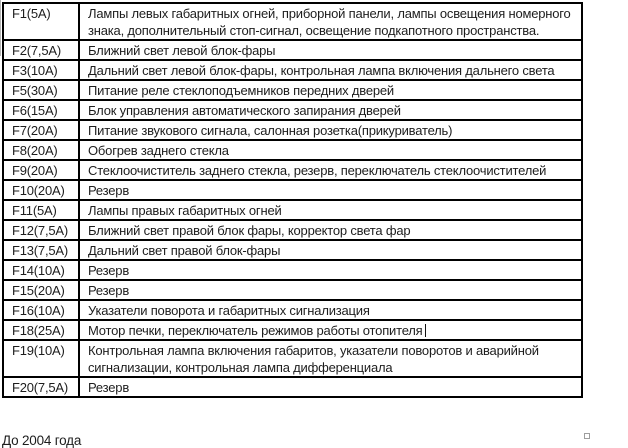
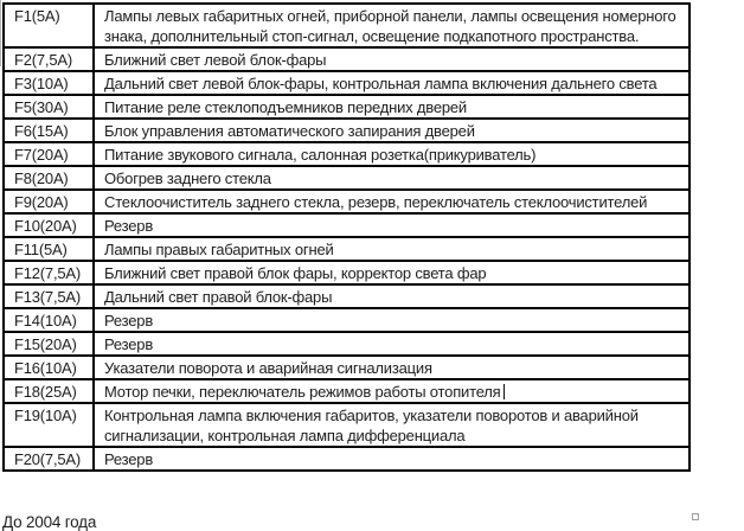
  F1(5A)	Лампы левых габаритных огней, приборной панели, лампы освещения номерного знака, дополнительный стоп-сигнал, освещение подкапотного пространства.
  F2(7,5A)	Ближний свет левой блок-фары
  F3(10A)	Дальний свет левой блок-фары, контрольная лампа включения дальнего света
  F5(30A)	Питание реле стеклоподъемников передних дверей
  F6(15A)	Блок управления автоматического запирания дверей
  F7(20A)	Питание звукового сигнала, салонная розетка(прикуриватель)
  F8(20A)	Обогрев заднего стекла
  F9(20A)	Стеклоочиститель заднего стекла, резерв, переключатель стеклоочистителей
  F10(20A)	Резерв
  F11(5A)	Лампы правых габаритных огней
  F12(7,5A)	Ближний свет правой блок фары, корректор света фар
  F13(7,5A)	Дальний свет правой блок-фары
  F14(10A)	Резерв
  F15(20A)	Резерв
- F16(10A)	Указатели поворота и габаритных сигнализация
+ F16(10A)	Указатели поворота и аварийная сигнализация
  F18(25A)	Мотор печки, переключатель режимов работы отопителя
  F19(10A)	Контрольная лампа включения габаритов, указатели поворотов и аварийной сигнализации, контрольная лампа дифференциала
  F20(7,5A)	Резерв
  До 2004 года
